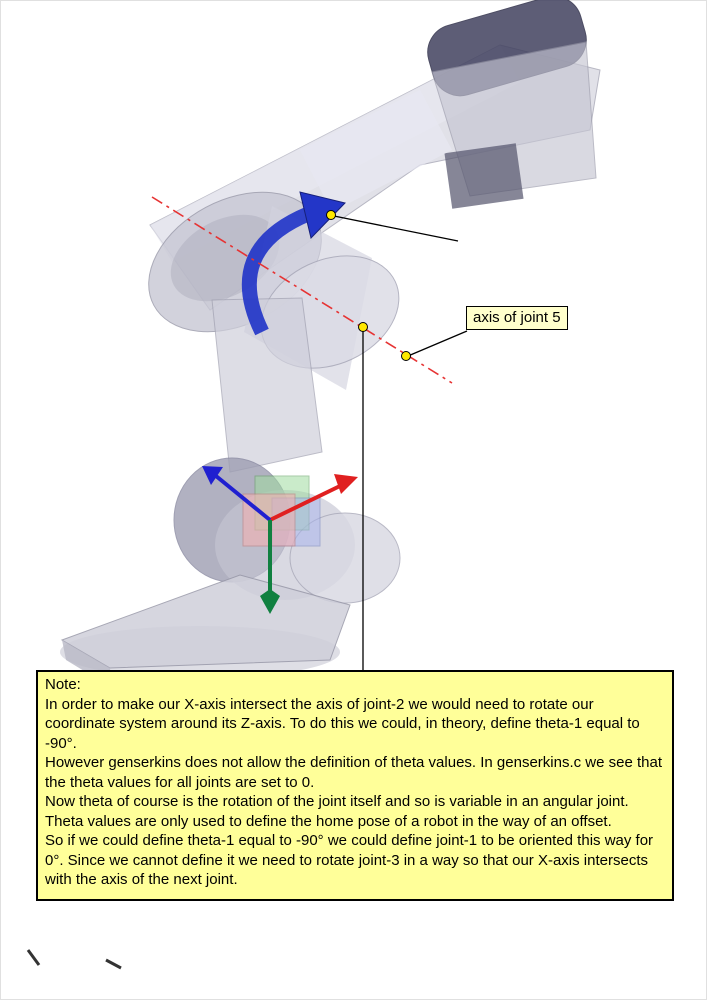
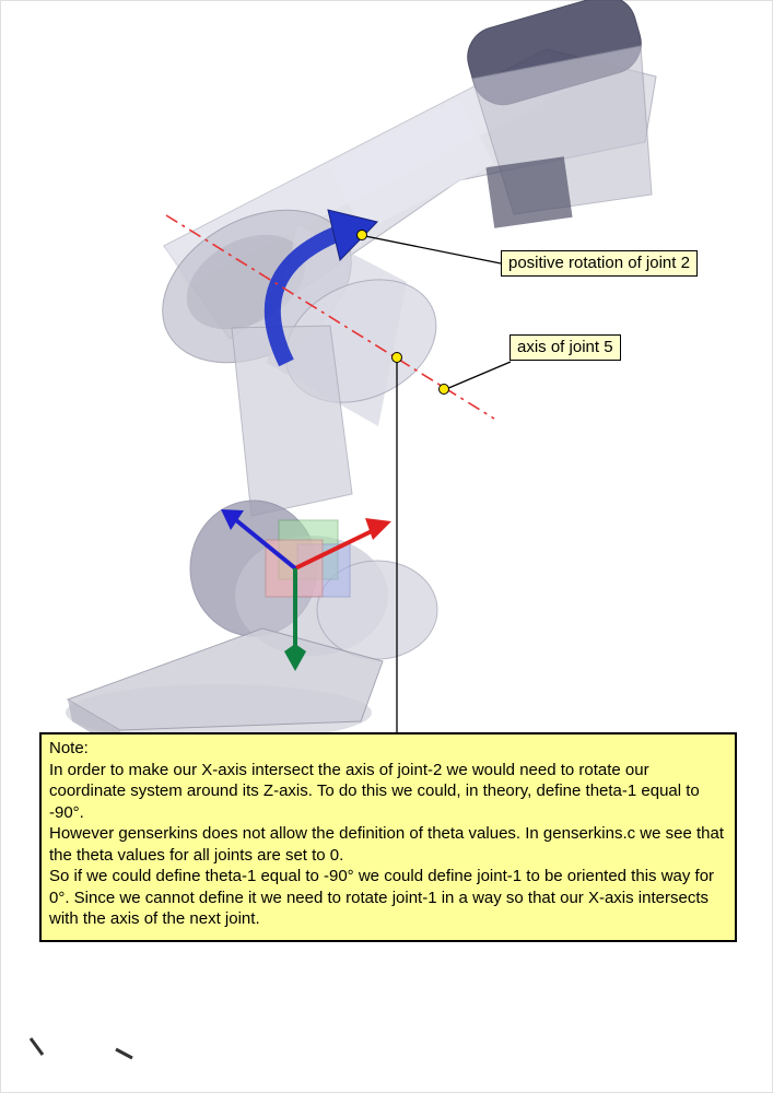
+ positive rotation of joint 2
  axis of joint 5
  Note:
  In order to make our X-axis intersect the axis of joint-2 we would need to rotate our coordinate system around its Z-axis. To do this we could, in theory, define theta-1 equal to -90°.
  However genserkins does not allow the definition of theta values. In genserkins.c we see that the theta values for all joints are set to 0.
- Now theta of course is the rotation of the joint itself and so is variable in an angular joint. Theta values are only used to define the home pose of a robot in the way of an offset.
- So if we could define theta-1 equal to -90° we could define joint-1 to be oriented this way for 0°. Since we cannot define it we need to rotate joint-3 in a way so that our X-axis intersects with the axis of the next joint.
+ So if we could define theta-1 equal to -90° we could define joint-1 to be oriented this way for 0°. Since we cannot define it we need to rotate joint-1 in a way so that our X-axis intersects with the axis of the next joint.
